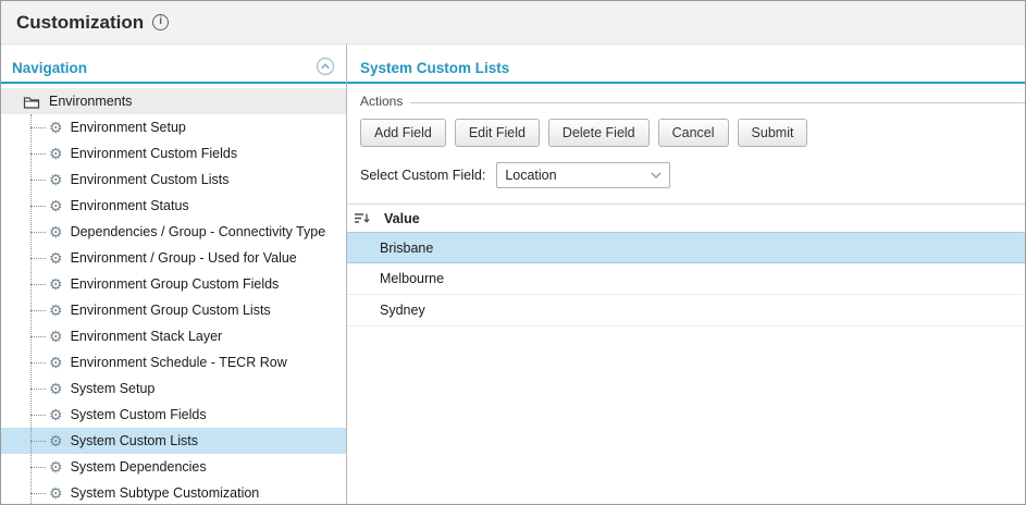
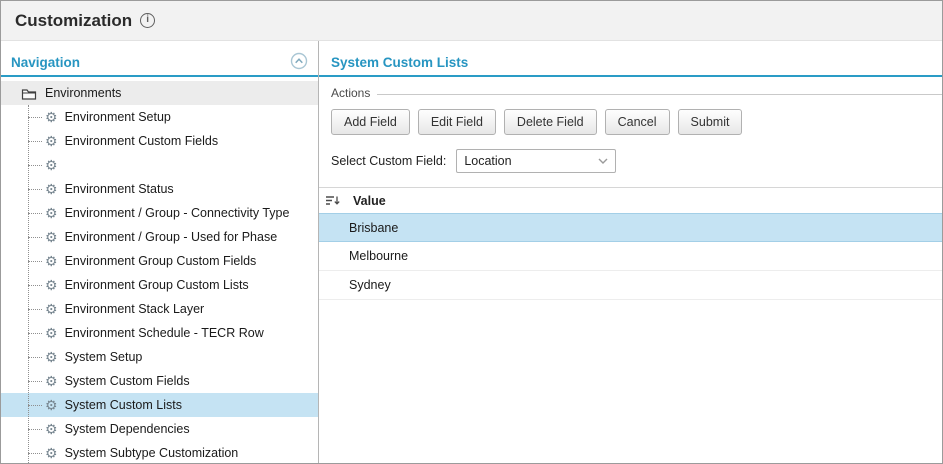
  Customization
  i
  Navigation
  Environments
  ⚙
  Environment Setup
  ⚙
  Environment Custom Fields
  ⚙
- Environment Custom Lists
  ⚙
  Environment Status
  ⚙
- Dependencies / Group - Connectivity Type
+ Environment / Group - Connectivity Type
  ⚙
- Environment / Group - Used for Value
+ Environment / Group - Used for Phase
  ⚙
  Environment Group Custom Fields
  ⚙
  Environment Group Custom Lists
  ⚙
  Environment Stack Layer
  ⚙
  Environment Schedule - TECR Row
  ⚙
  System Setup
  ⚙
  System Custom Fields
  ⚙
  System Custom Lists
  ⚙
  System Dependencies
  ⚙
  System Subtype Customization
  System Custom Lists
  Actions
  Add Field
  Edit Field
  Delete Field
  Cancel
  Submit
  Select Custom Field:
  Location
  Value
  Brisbane
  Melbourne
  Sydney
